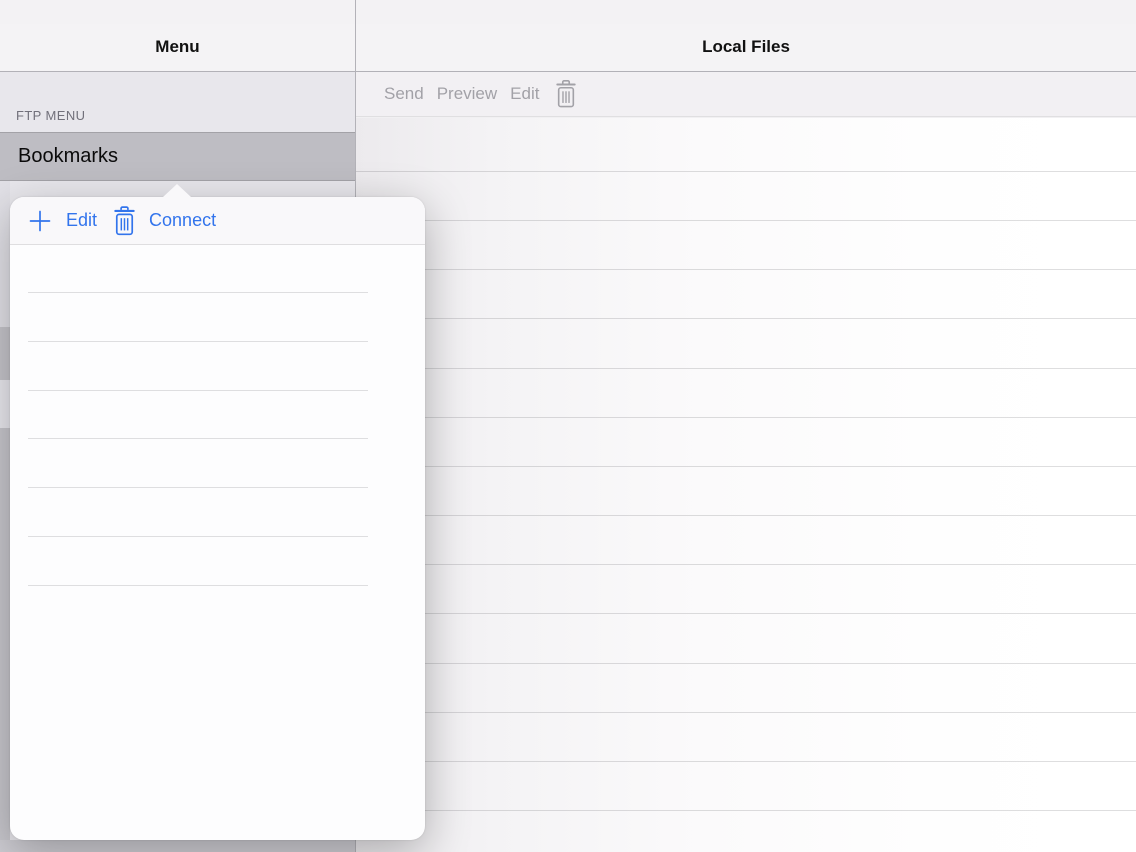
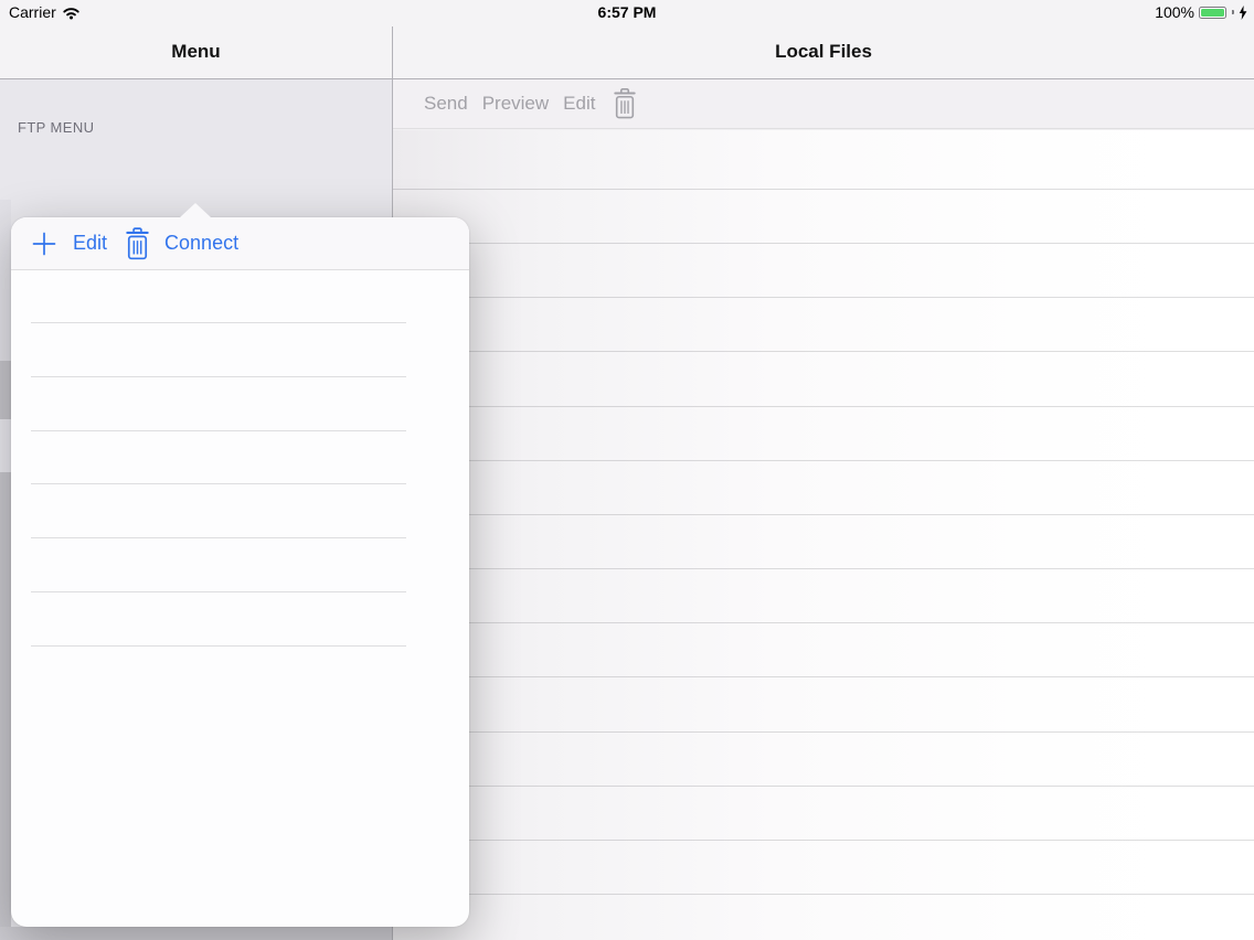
+ Carrier
+ 6:57 PM
+ 100%
  Menu
  FTP MENU
- Bookmarks
  Local Files
  Send
  Preview
  Edit
  Edit
  Connect
